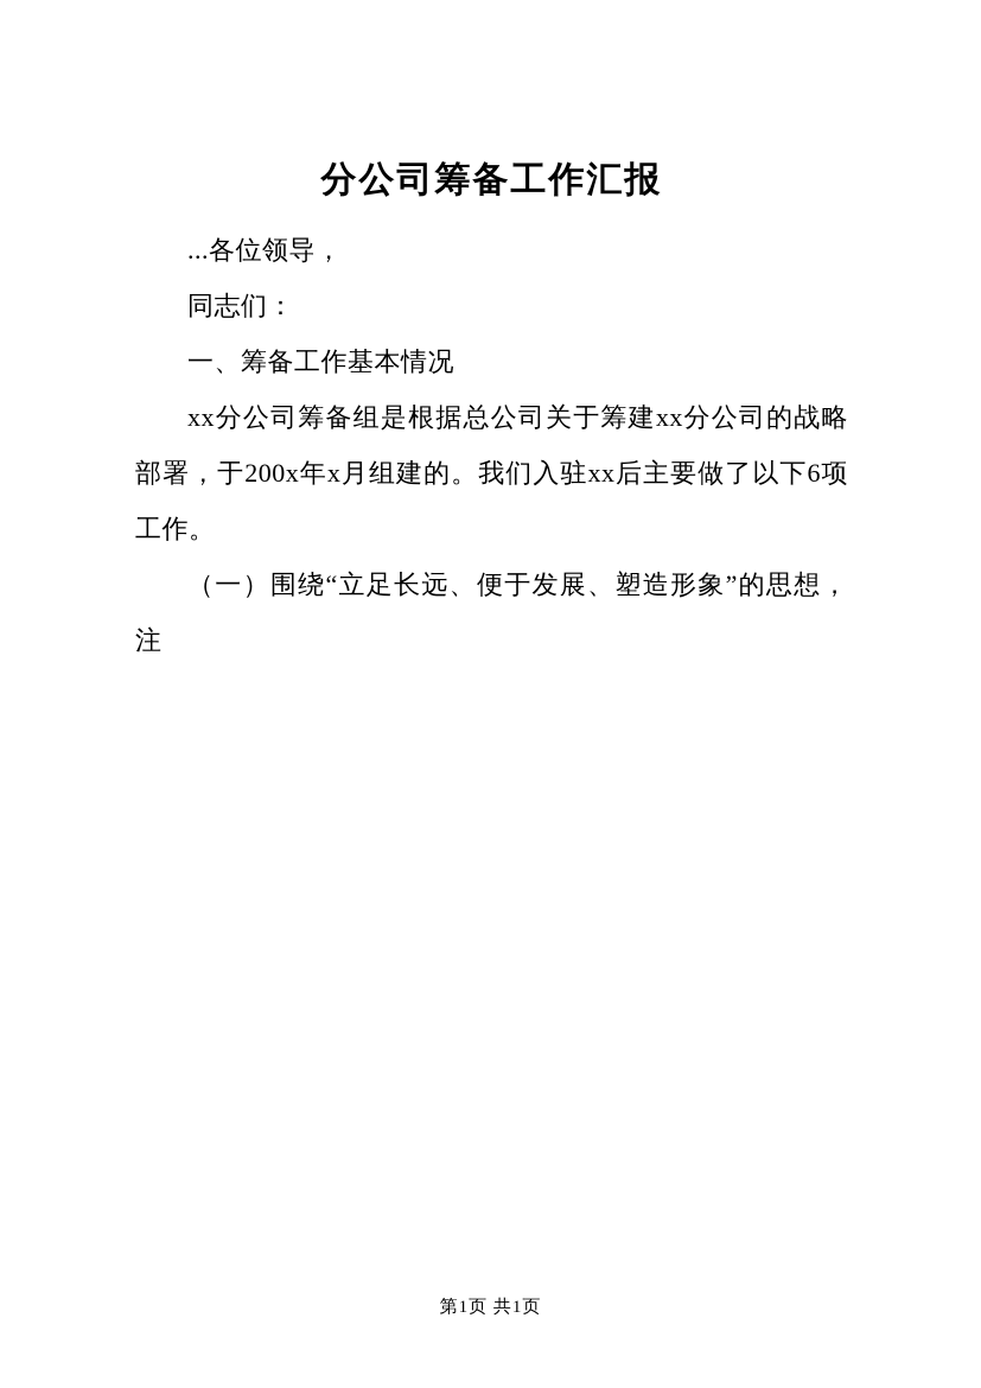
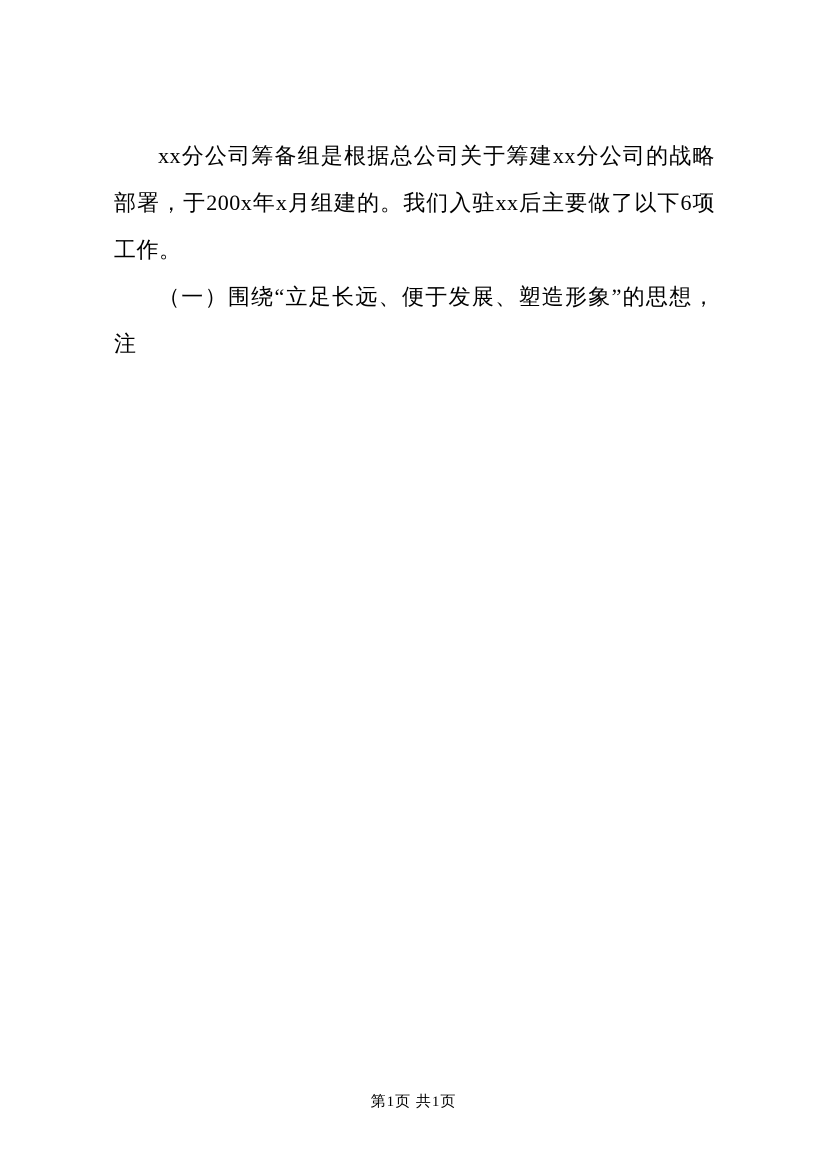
- 分公司筹备工作汇报
- ...各位领导，
- 同志们：
- 一、筹备工作基本情况
  xx分公司筹备组是根据总公司关于筹建xx分公司的战略部署，于200x年x月组建的。我们入驻xx后主要做了以下6项工作。
  （一）围绕“立足长远、便于发展、塑造形象”的思想，注
  第1页 共1页
